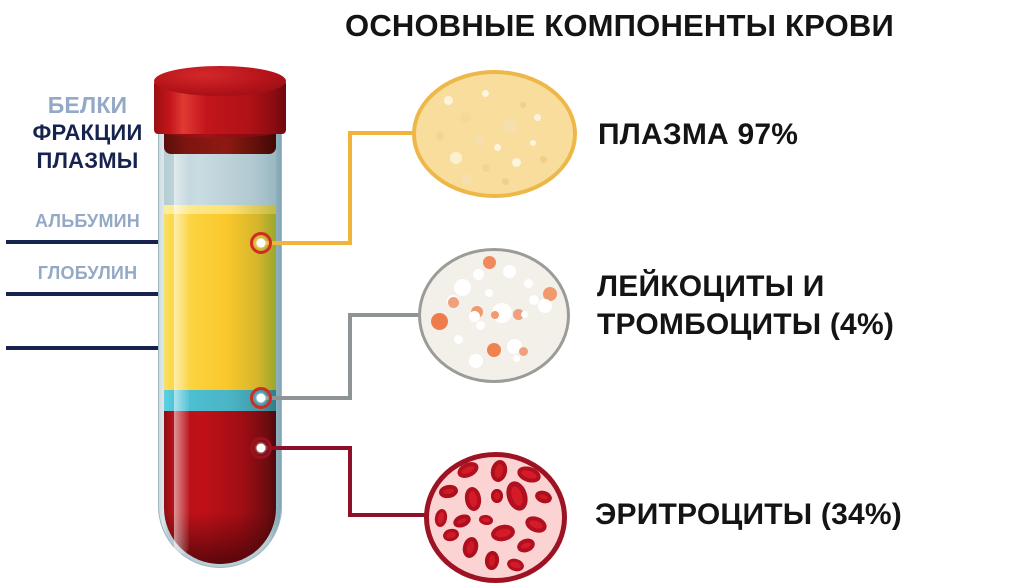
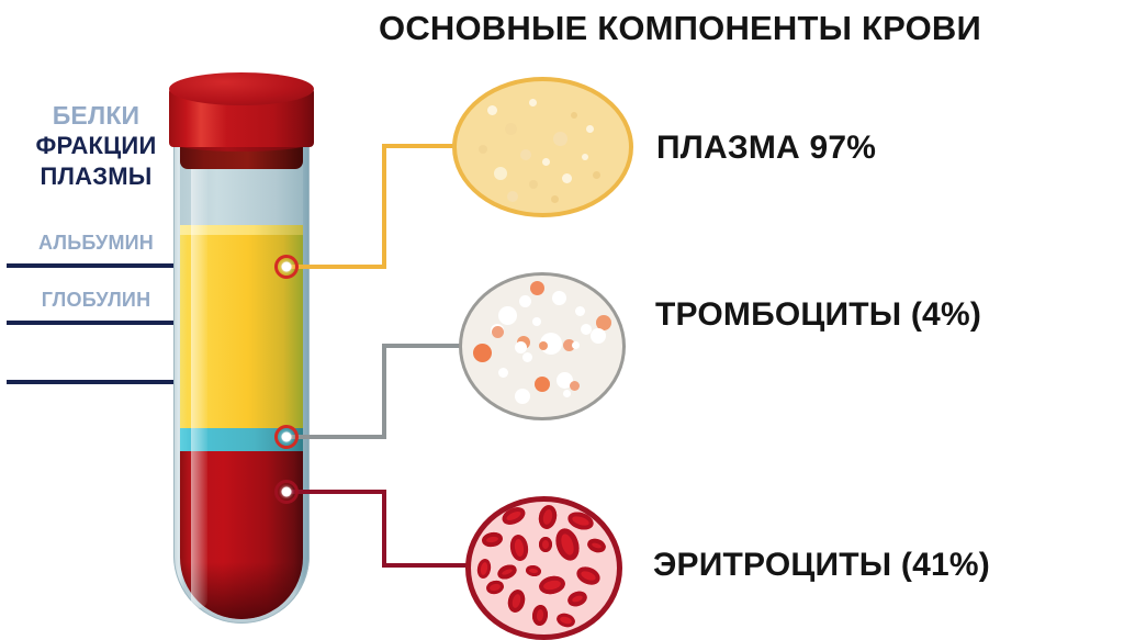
  ОСНОВНЫЕ КОМПОНЕНТЫ КРОВИ
  БЕЛКИ
  ФРАКЦИИ
  ПЛАЗМЫ
  АЛЬБУМИН
  ГЛОБУЛИН
  ПЛАЗМА 97%
- ЛЕЙКОЦИТЫ И
  ТРОМБОЦИТЫ (4%)
- ЭРИТРОЦИТЫ (34%)
+ ЭРИТРОЦИТЫ (41%)
